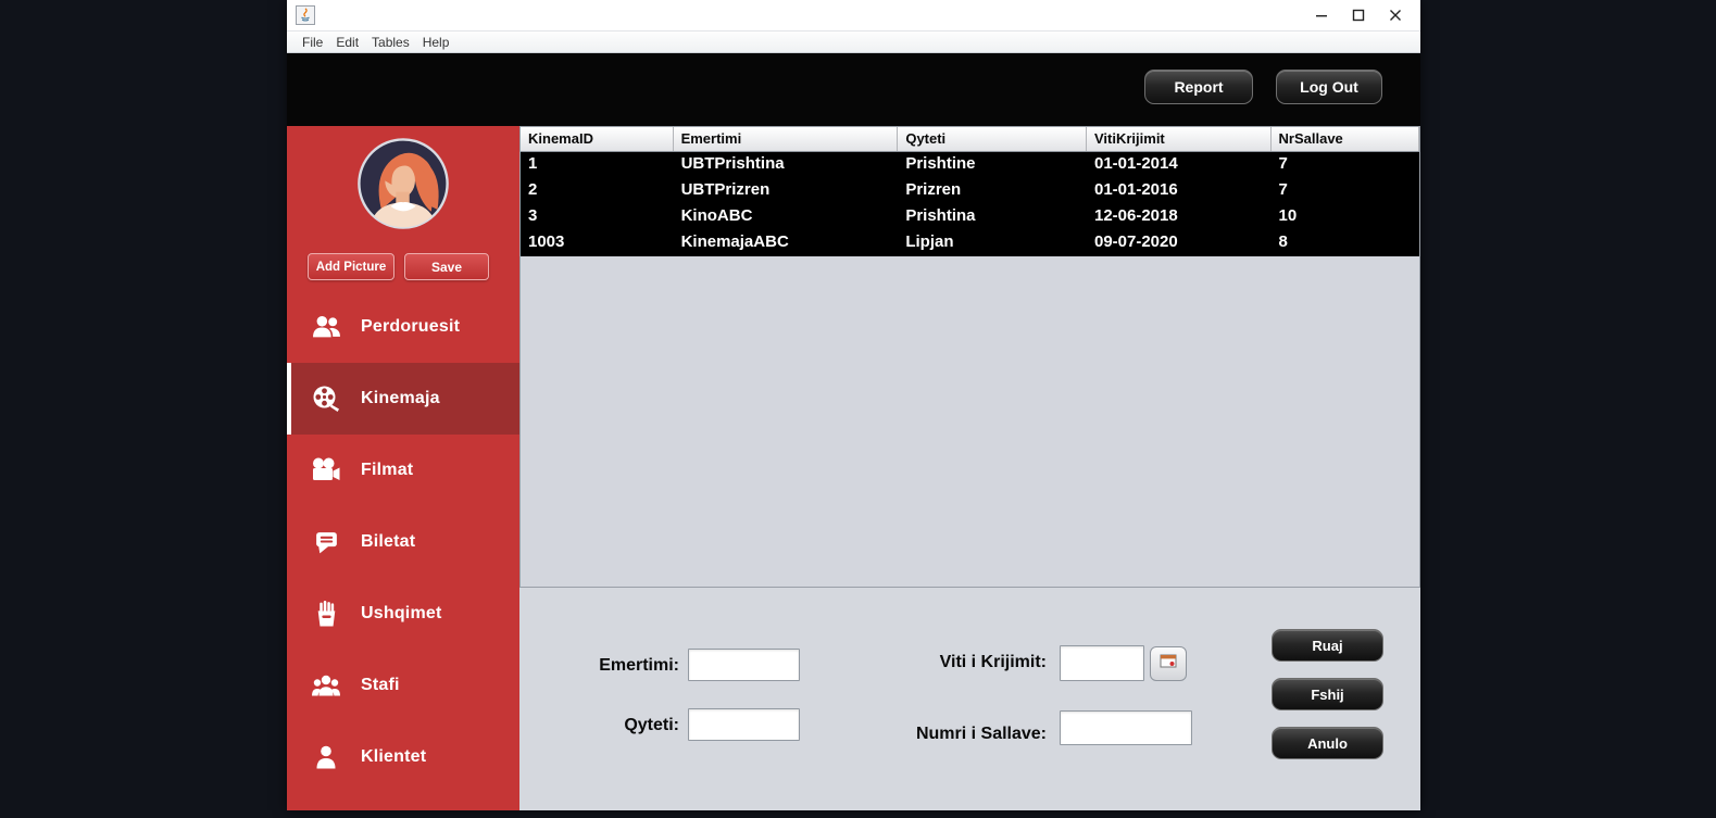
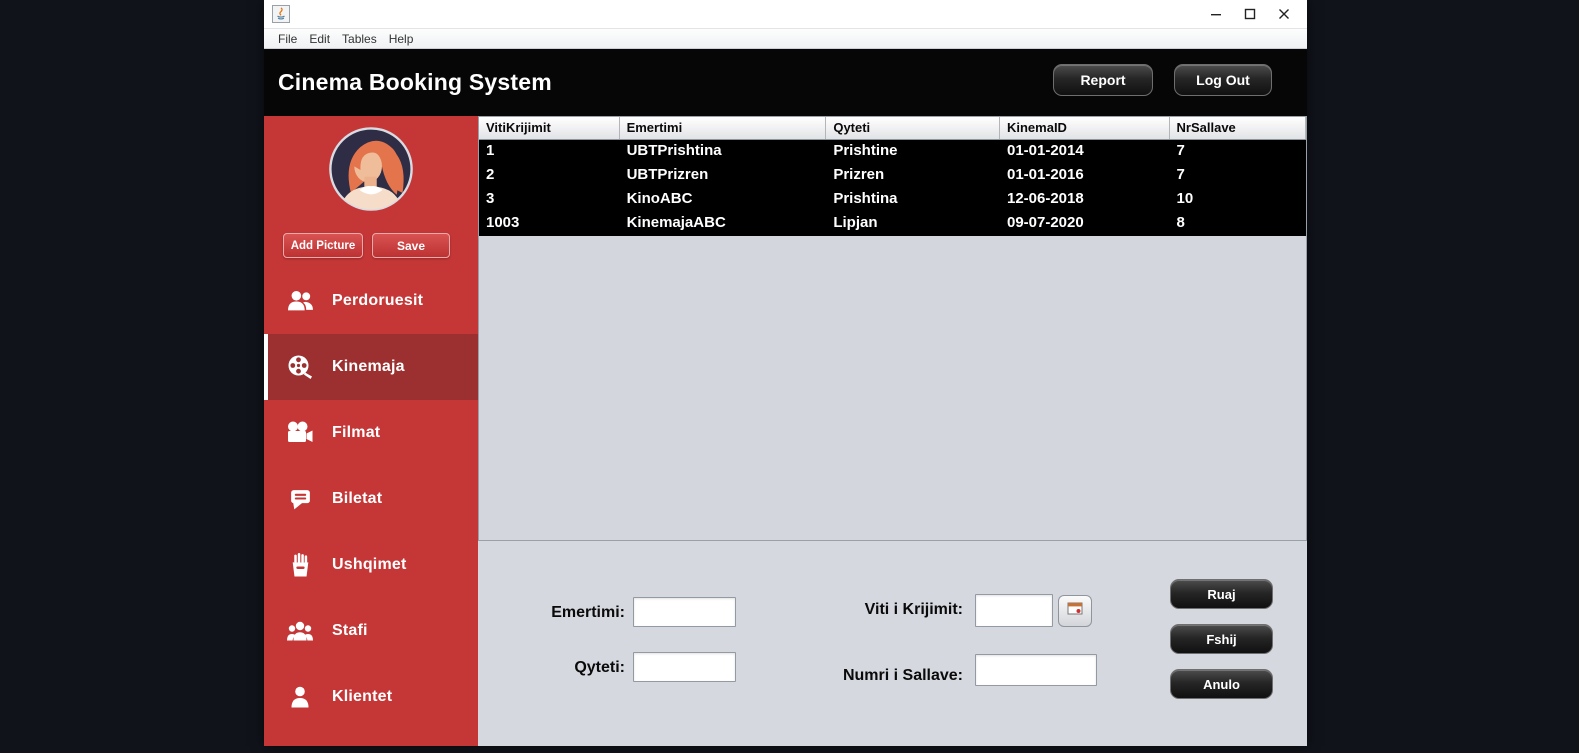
  File
  Edit
  Tables
  Help
+ Cinema Booking System
  Report
  Log Out
  Add Picture
  Save
  Perdoruesit
  Kinemaja
  Filmat
  Biletat
  Ushqimet
  Stafi
  Klientet
- KinemaID
+ VitiKrijimit
  Emertimi
  Qyteti
- VitiKrijimit
+ KinemaID
  NrSallave
  1
  UBTPrishtina
  Prishtine
  01-01-2014
  7
  2
  UBTPrizren
  Prizren
  01-01-2016
  7
  3
  KinoABC
  Prishtina
  12-06-2018
  10
  1003
  KinemajaABC
  Lipjan
  09-07-2020
  8
  Emertimi:
  Qyteti:
  Viti i Krijimit:
  Numri i Sallave:
  Ruaj
  Fshij
  Anulo
